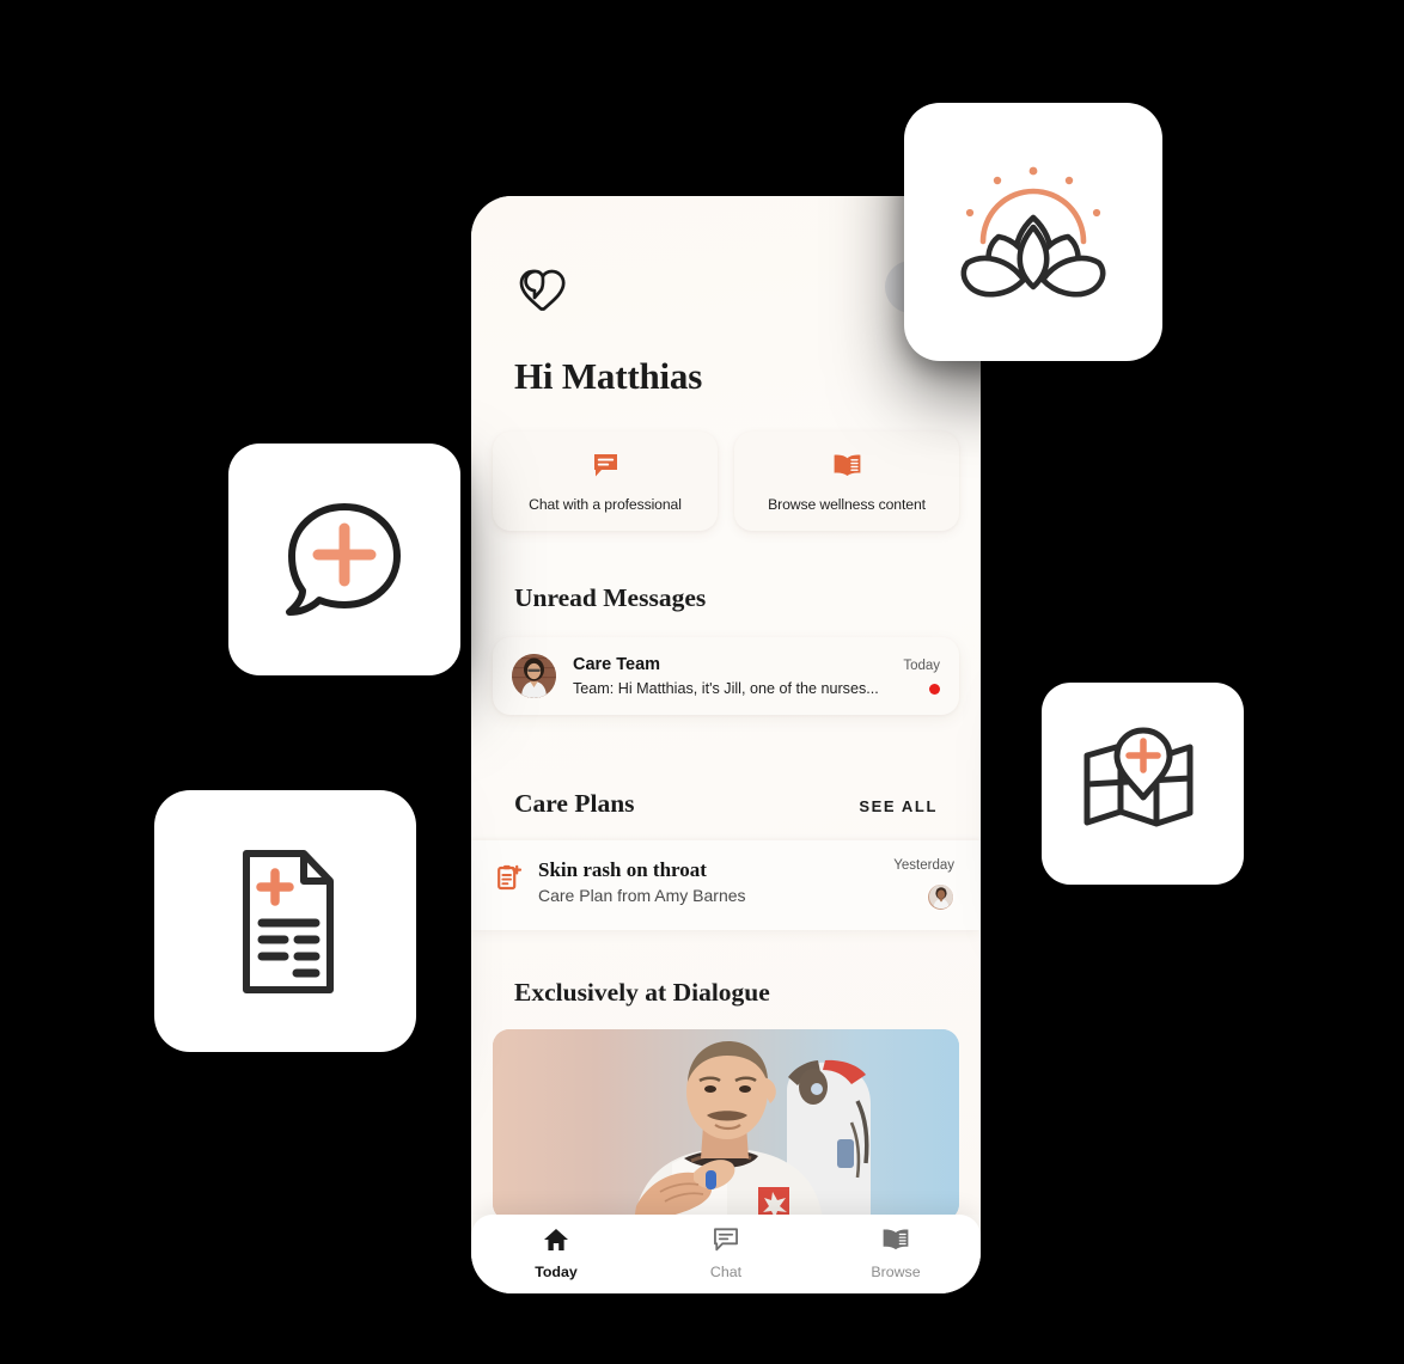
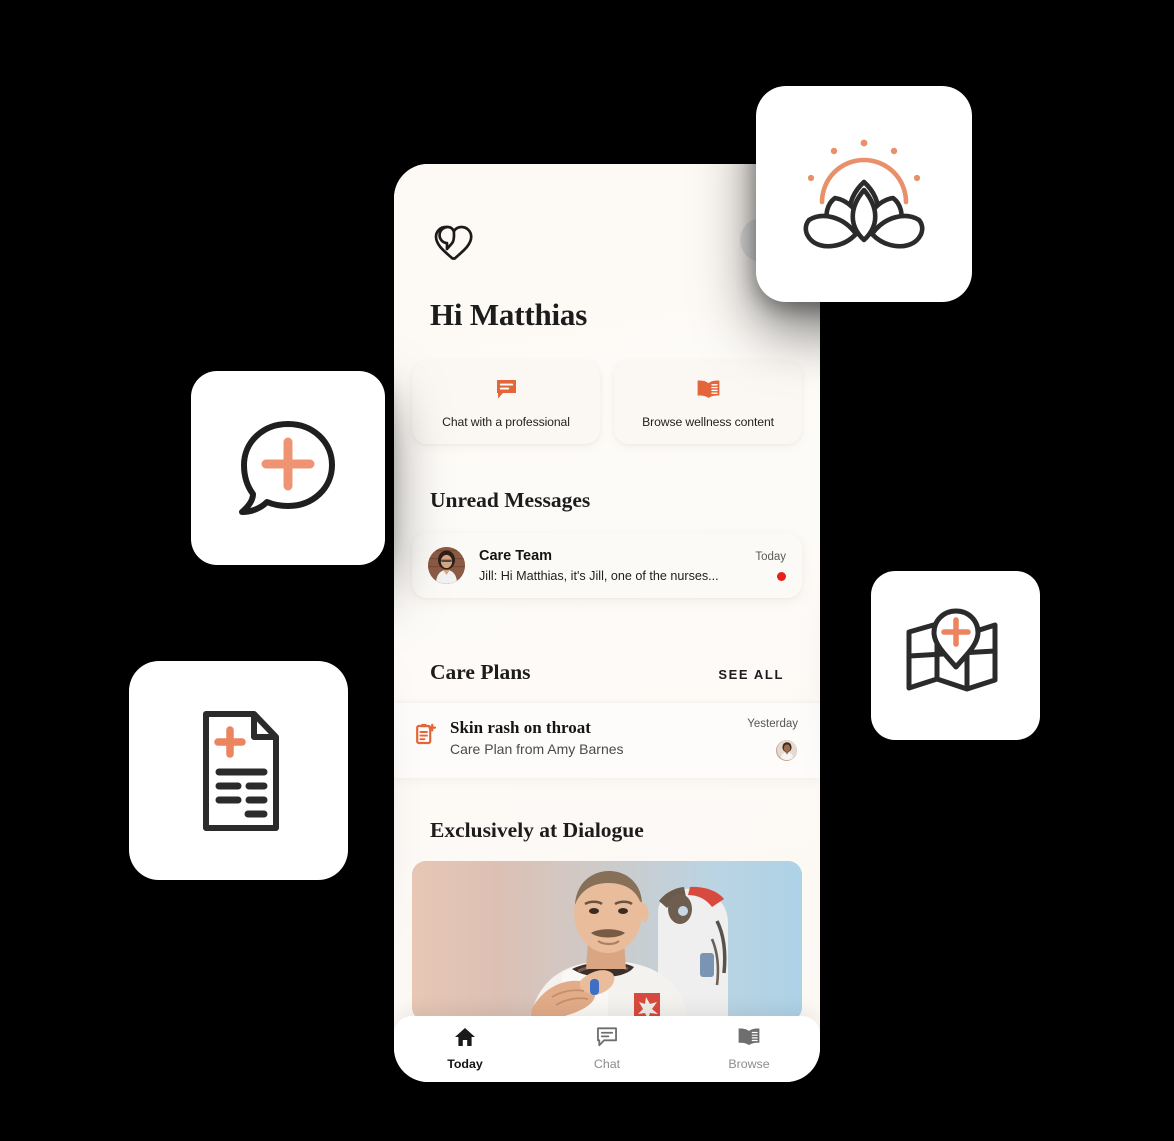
  Hi Matthias
  Chat with a professional
  Browse wellness content
  Unread Messages
  Care Team
  Today
- Team: Hi Matthias, it's Jill, one of the nurses...
+ Jill: Hi Matthias, it's Jill, one of the nurses...
  Care Plans
  SEE ALL
  Skin rash on throat
  Care Plan from Amy Barnes
  Yesterday
  Exclusively at Dialogue
  Today
  Chat
  Browse
